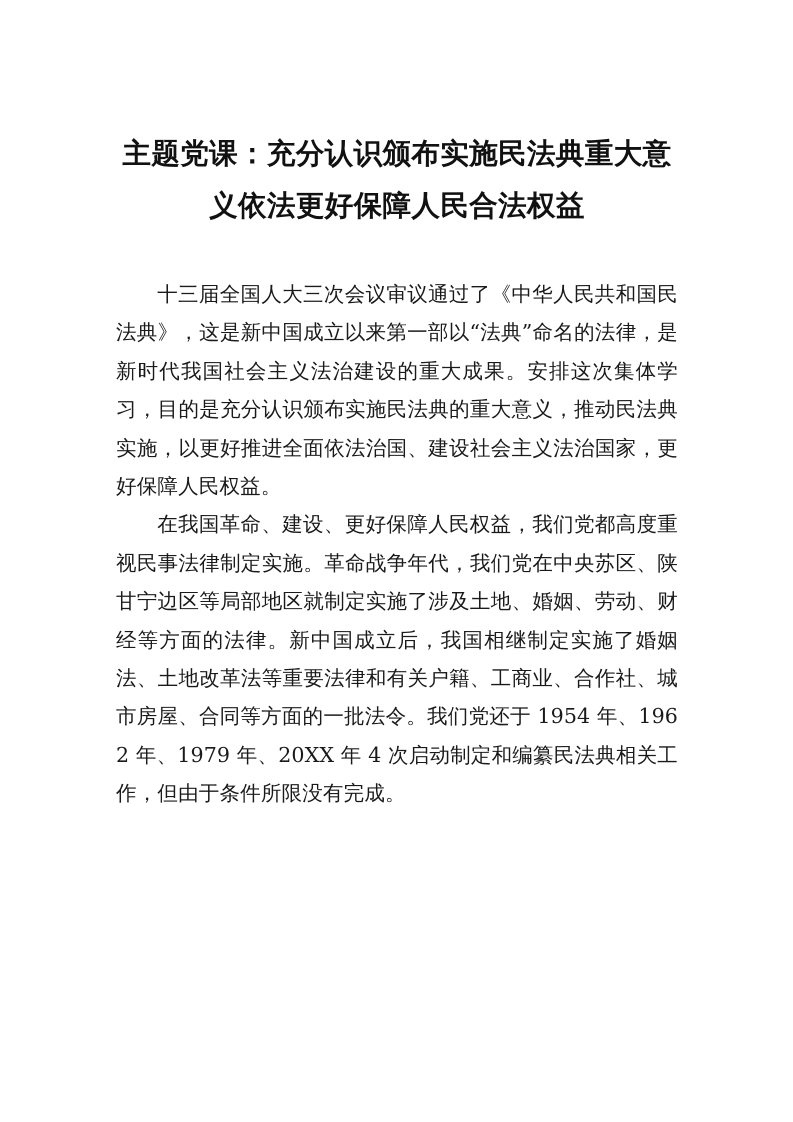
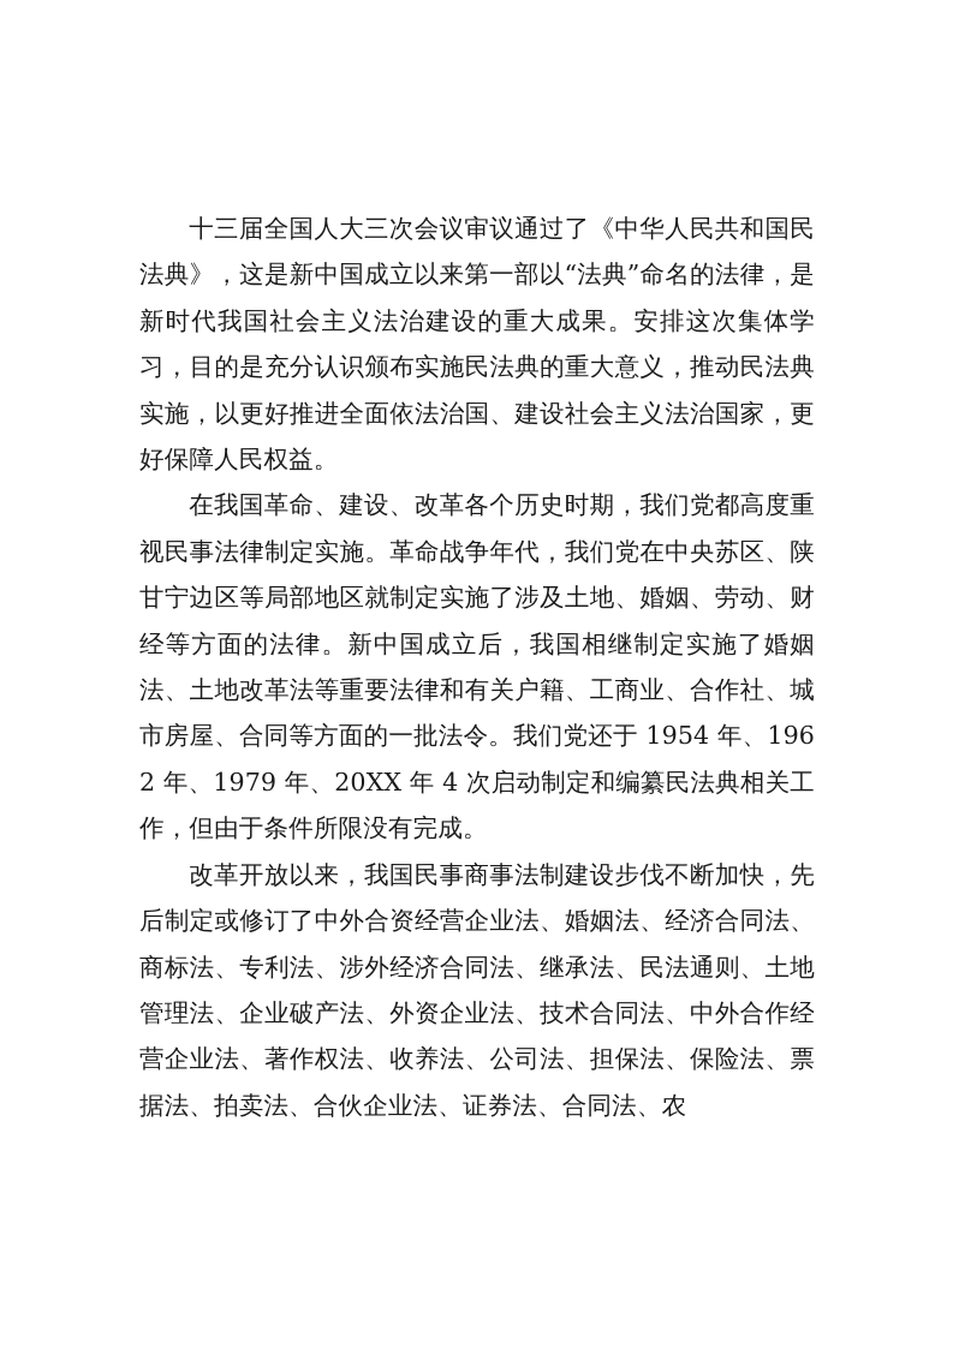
- 主题党课：充分认识颁布实施民法典重大意
- 义依法更好保障人民合法权益
  十三届全国人大三次会议审议通过了《中华人民共和国民法典》，这是新中国成立以来第一部以“法典”命名的法律，是新时代我国社会主义法治建设的重大成果。安排这次集体学习，目的是充分认识颁布实施民法典的重大意义，推动民法典实施，以更好推进全面依法治国、建设社会主义法治国家，更好保障人民权益。
- 在我国革命、建设、更好保障人民权益，我们党都高度重视民事法律制定实施。革命战争年代，我们党在中央苏区、陕甘宁边区等局部地区就制定实施了涉及土地、婚姻、劳动、财经等方面的法律。新中国成立后，我国相继制定实施了婚姻法、土地改革法等重要法律和有关户籍、工商业、合作社、城市房屋、合同等方面的一批法令。我们党还于 1954 年、1962 年、1979 年、20XX 年 4 次启动制定和编纂民法典相关工作，但由于条件所限没有完成。
+ 在我国革命、建设、改革各个历史时期，我们党都高度重视民事法律制定实施。革命战争年代，我们党在中央苏区、陕甘宁边区等局部地区就制定实施了涉及土地、婚姻、劳动、财经等方面的法律。新中国成立后，我国相继制定实施了婚姻法、土地改革法等重要法律和有关户籍、工商业、合作社、城市房屋、合同等方面的一批法令。我们党还于 1954 年、1962 年、1979 年、20XX 年 4 次启动制定和编纂民法典相关工作，但由于条件所限没有完成。
+ 改革开放以来，我国民事商事法制建设步伐不断加快，先后制定或修订了中外合资经营企业法、婚姻法、经济合同法、商标法、专利法、涉外经济合同法、继承法、民法通则、土地管理法、企业破产法、外资企业法、技术合同法、中外合作经营企业法、著作权法、收养法、公司法、担保法、保险法、票据法、拍卖法、合伙企业法、证券法、合同法、农
